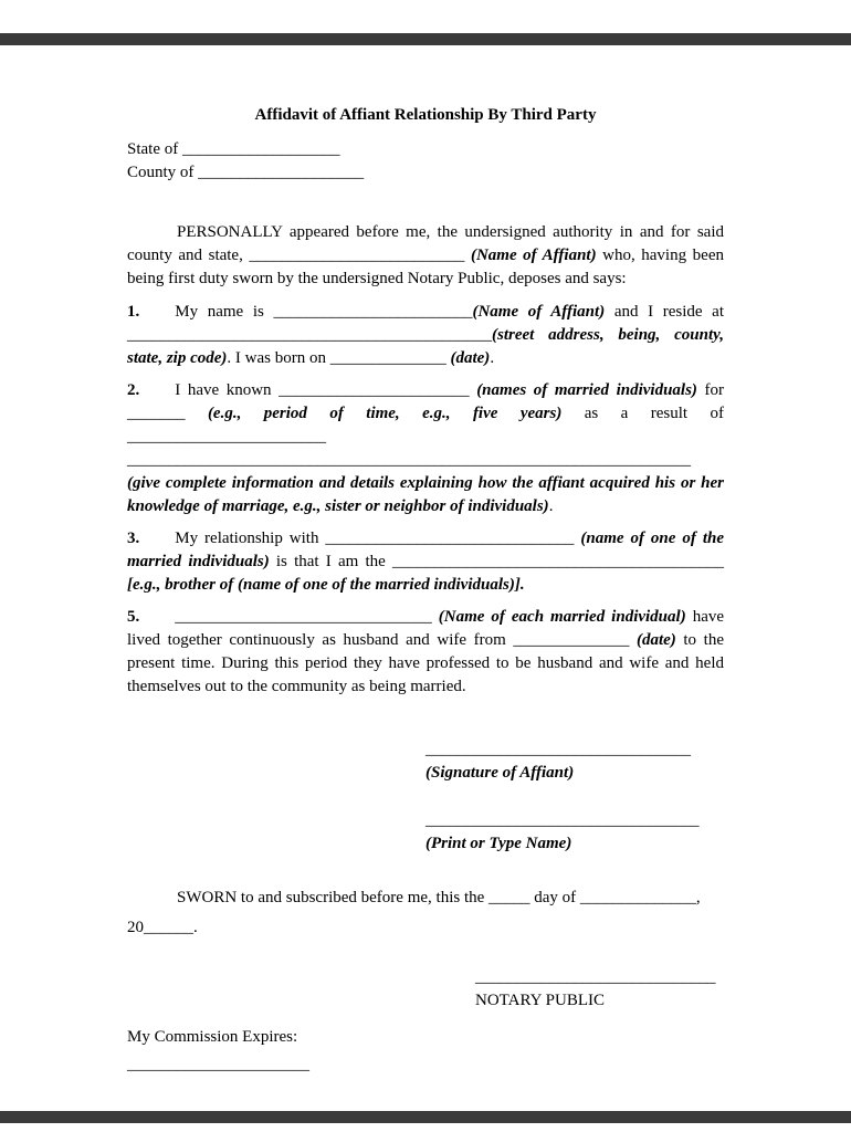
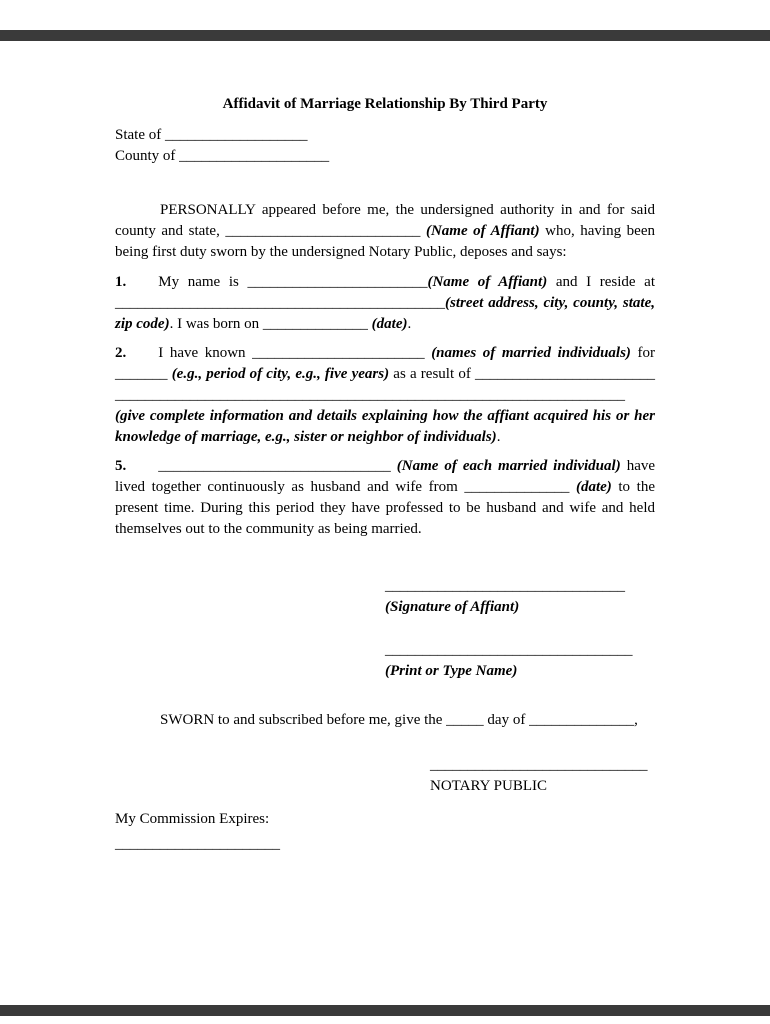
- Affidavit of Affiant Relationship By Third Party
+ Affidavit of Marriage Relationship By Third Party
  State of ___________________
  County of ____________________
  PERSONALLY appeared before me, the undersigned authority in and for said county and state, __________________________ (Name of Affiant) who, having been being first duty sworn by the undersigned Notary Public, deposes and says:
- 1. My name is ________________________(Name of Affiant) and I reside at ____________________________________________(street address, being, county, state, zip code). I was born on ______________ (date).
+ 1. My name is ________________________(Name of Affiant) and I reside at ____________________________________________(street address, city, county, state, zip code). I was born on ______________ (date).
- 2. I have known _______________________ (names of married individuals) for _______ (e.g., period of time, e.g., five years) as a result of ________________________ ____________________________________________________________________ (give complete information and details explaining how the affiant acquired his or her knowledge of marriage, e.g., sister or neighbor of individuals).
+ 2. I have known _______________________ (names of married individuals) for _______ (e.g., period of city, e.g., five years) as a result of ________________________ ____________________________________________________________________ (give complete information and details explaining how the affiant acquired his or her knowledge of marriage, e.g., sister or neighbor of individuals).
- 3. My relationship with ______________________________ (name of one of the married individuals) is that I am the ________________________________________ [e.g., brother of (name of one of the married individuals)].
  5. _______________________________ (Name of each married individual) have lived together continuously as husband and wife from ______________ (date) to the present time. During this period they have professed to be husband and wife and held themselves out to the community as being married.
  ________________________________
  (Signature of Affiant)
  _________________________________
  (Print or Type Name)
- SWORN to and subscribed before me, this the _____ day of ______________,
+ SWORN to and subscribed before me, give the _____ day of ______________,
- 20______.
  _____________________________
  NOTARY PUBLIC
  My Commission Expires:
  ______________________
